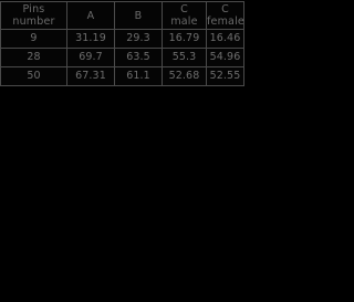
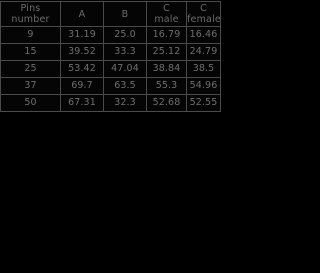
  Pins number	A	B	C male	C female
- 9	31.19	29.3	16.79	16.46
+ 9	31.19	25.0	16.79	16.46
+ 15	39.52	33.3	25.12	24.79
+ 25	53.42	47.04	38.84	38.5
- 28	69.7	63.5	55.3	54.96
+ 37	69.7	63.5	55.3	54.96
- 50	67.31	61.1	52.68	52.55
+ 50	67.31	32.3	52.68	52.55
